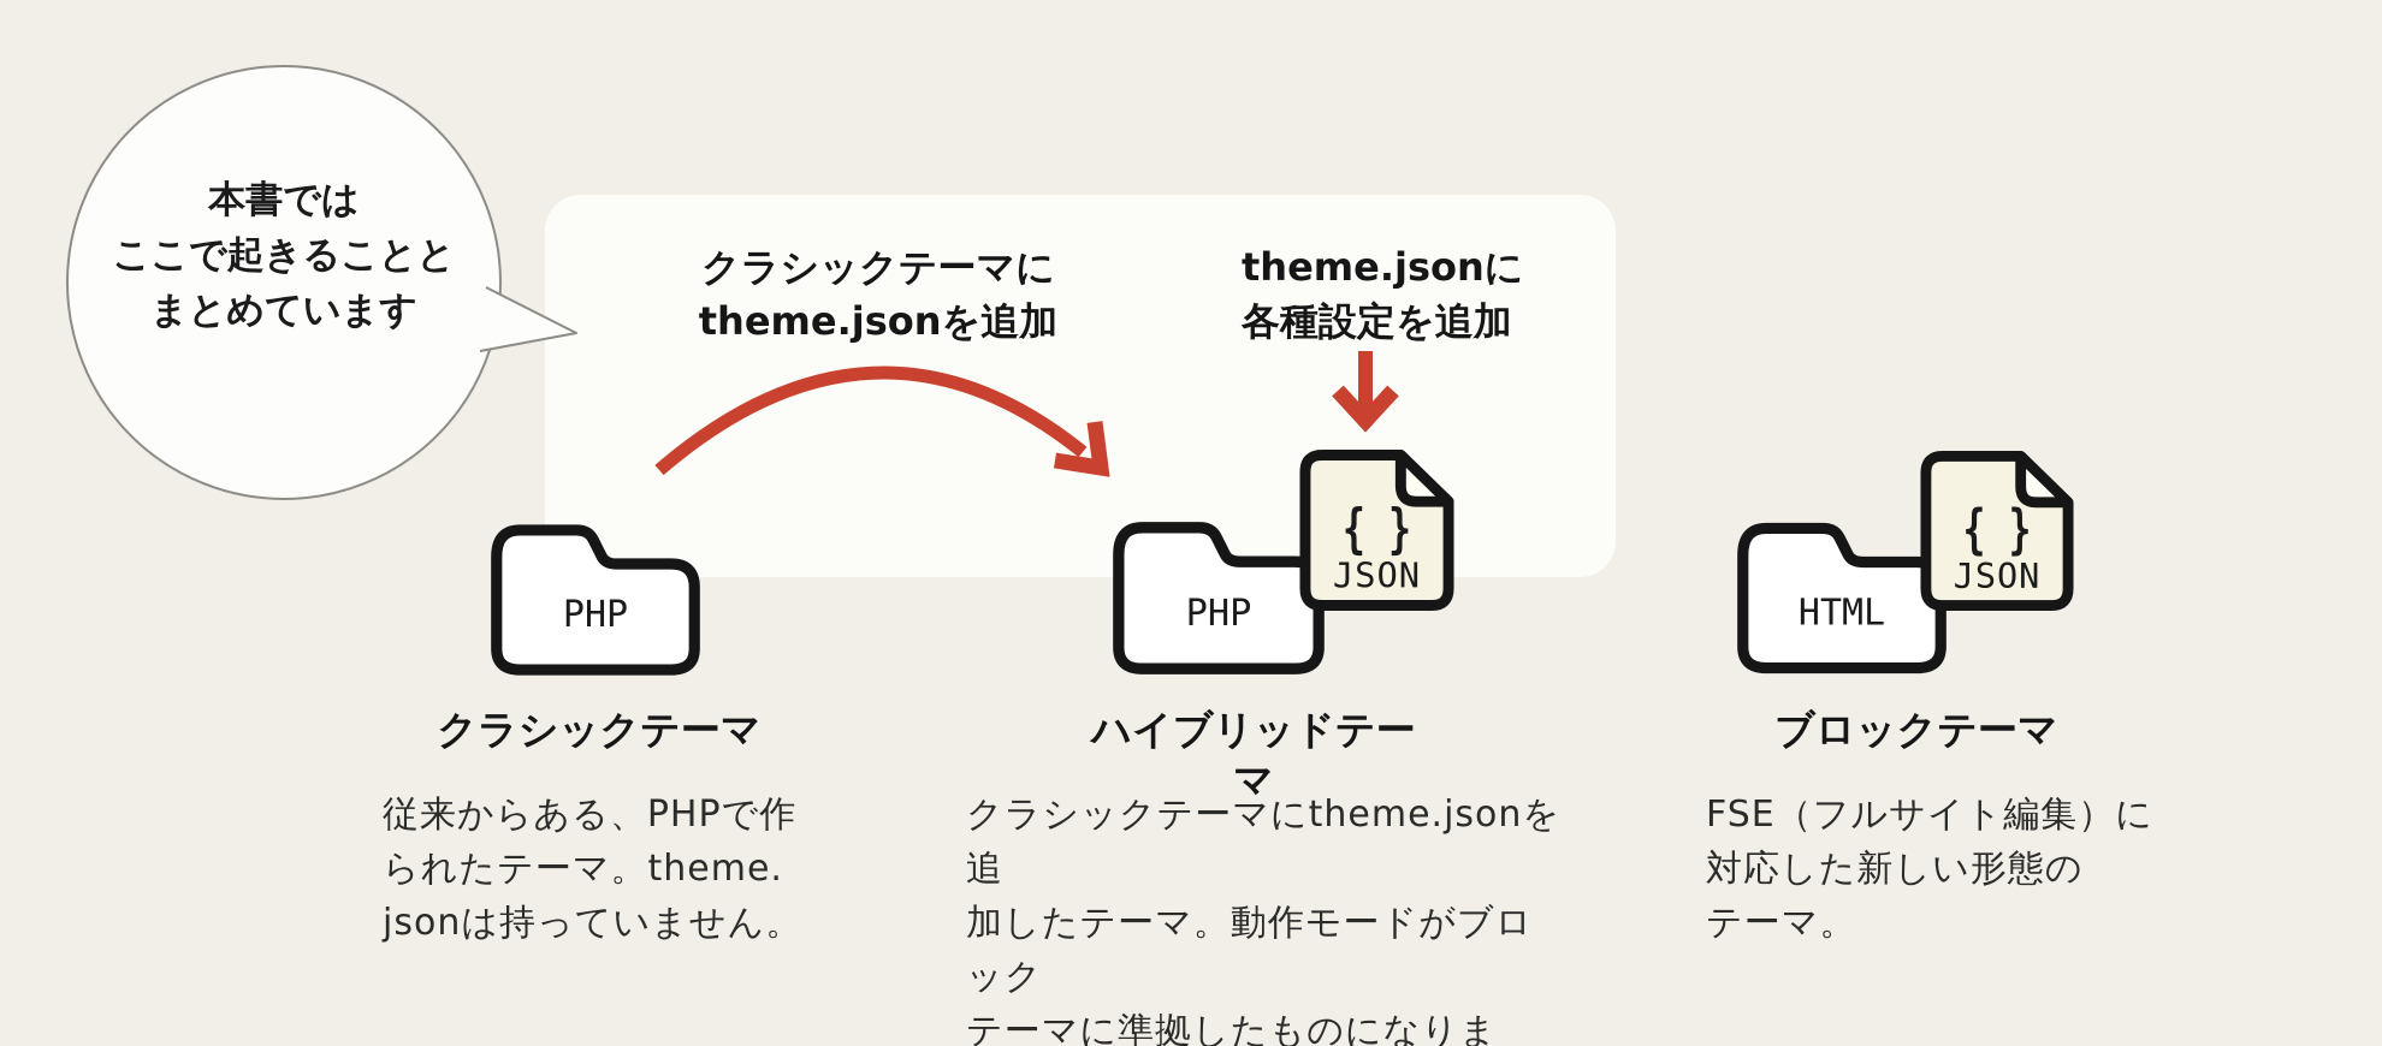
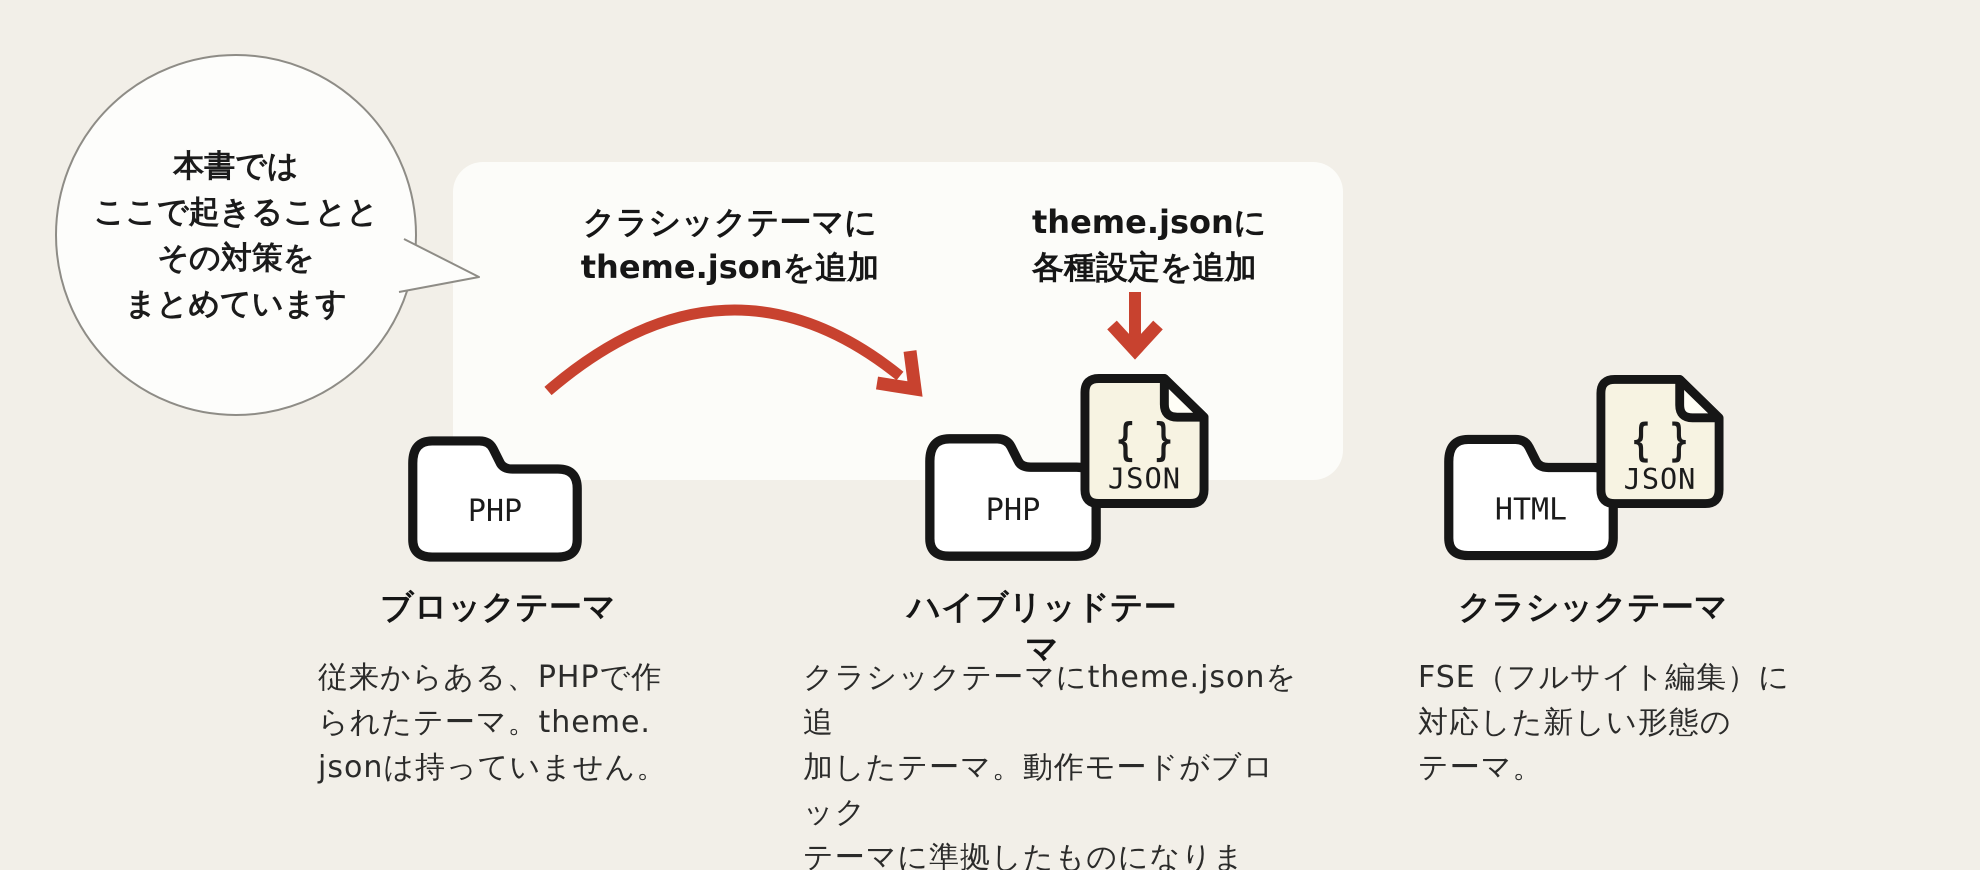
  クラシックテーマに
  theme.jsonを追加
  theme.jsonに
  各種設定を追加
  本書では
  ここで起きることと
+ その対策を
  まとめています
  PHP
  PHP
  { }
  JSON
  HTML
  { }
  JSON
- クラシックテーマ
+ ブロックテーマ
  ハイブリッドテーマ
- ブロックテーマ
+ クラシックテーマ
  従来からある、PHPで作
  られたテーマ。theme.
  jsonは持っていません。
  クラシックテーマにtheme.jsonを追
  加したテーマ。動作モードがブロック
  テーマに準拠したものになりま
  FSE（フルサイト編集）に
  対応した新しい形態の
  テーマ。
